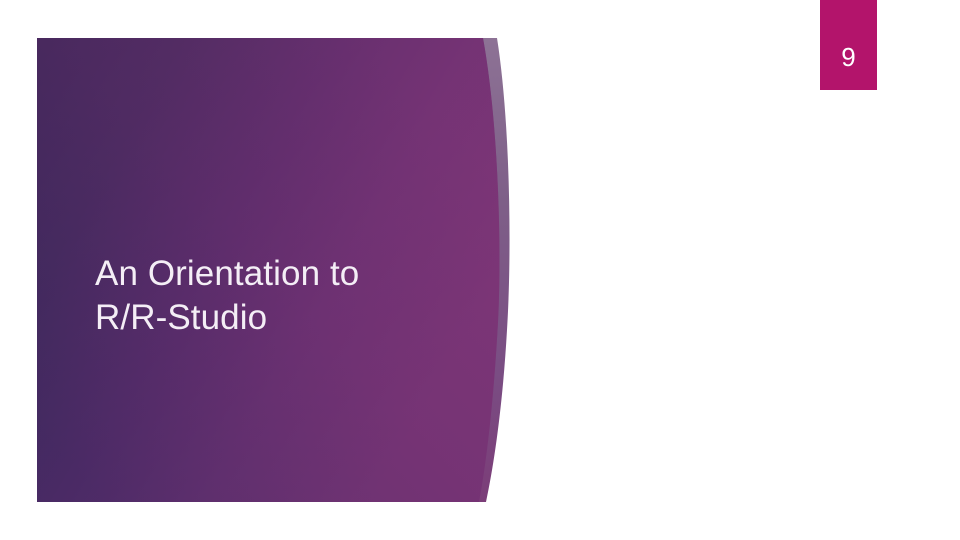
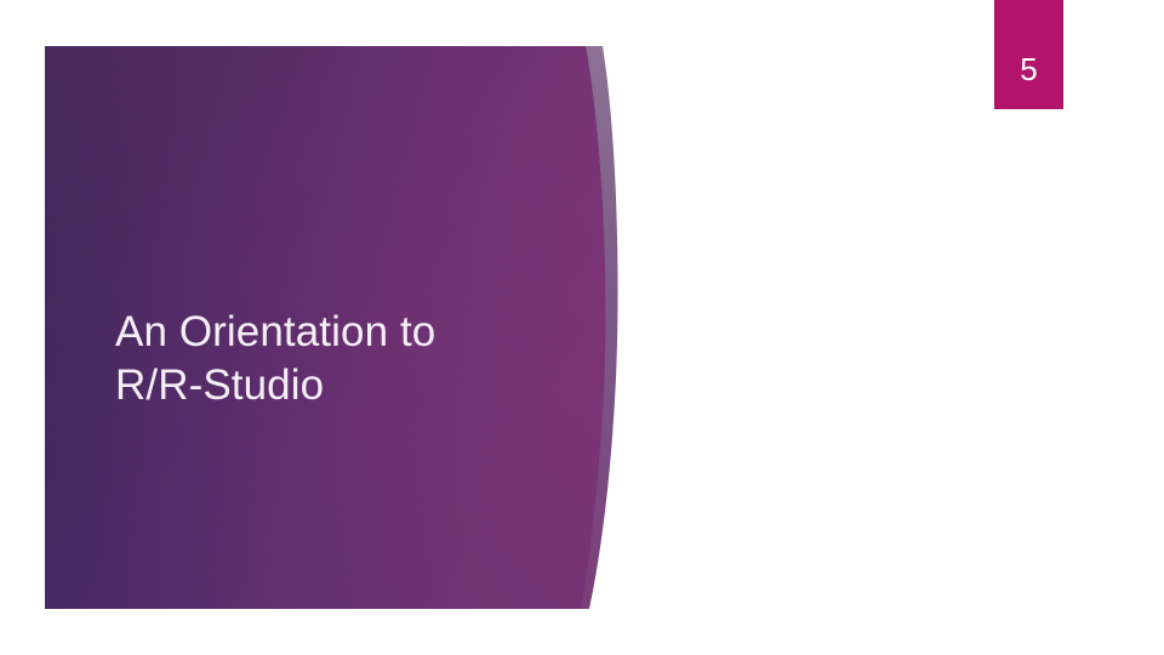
  An Orientation to
  R/R-Studio
- 9
+ 5
